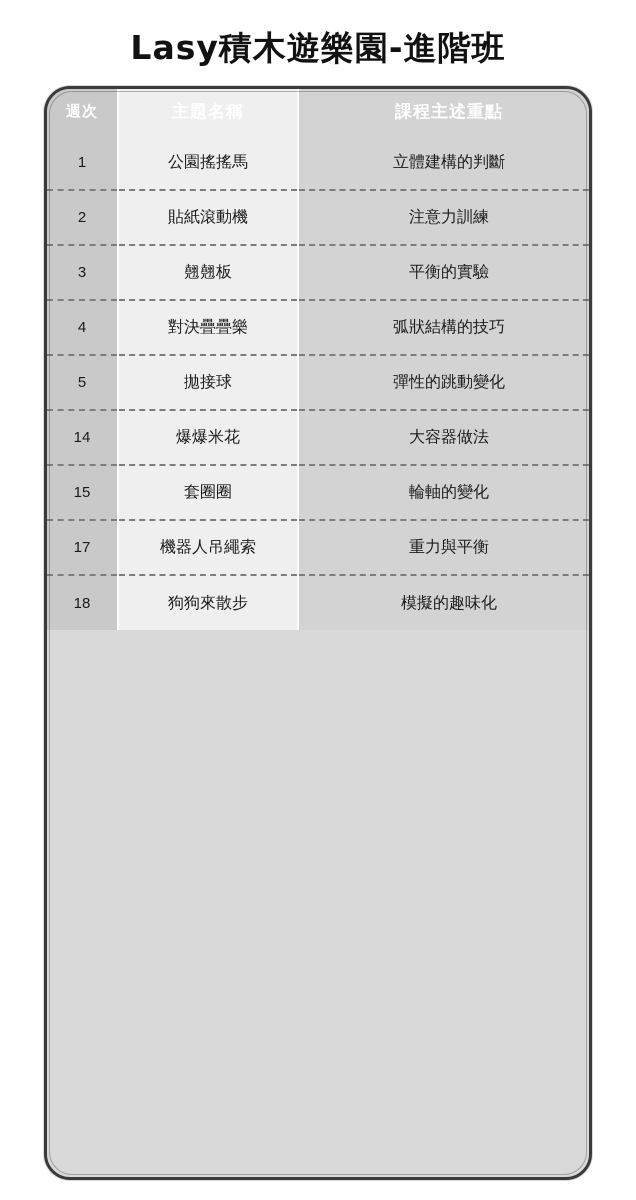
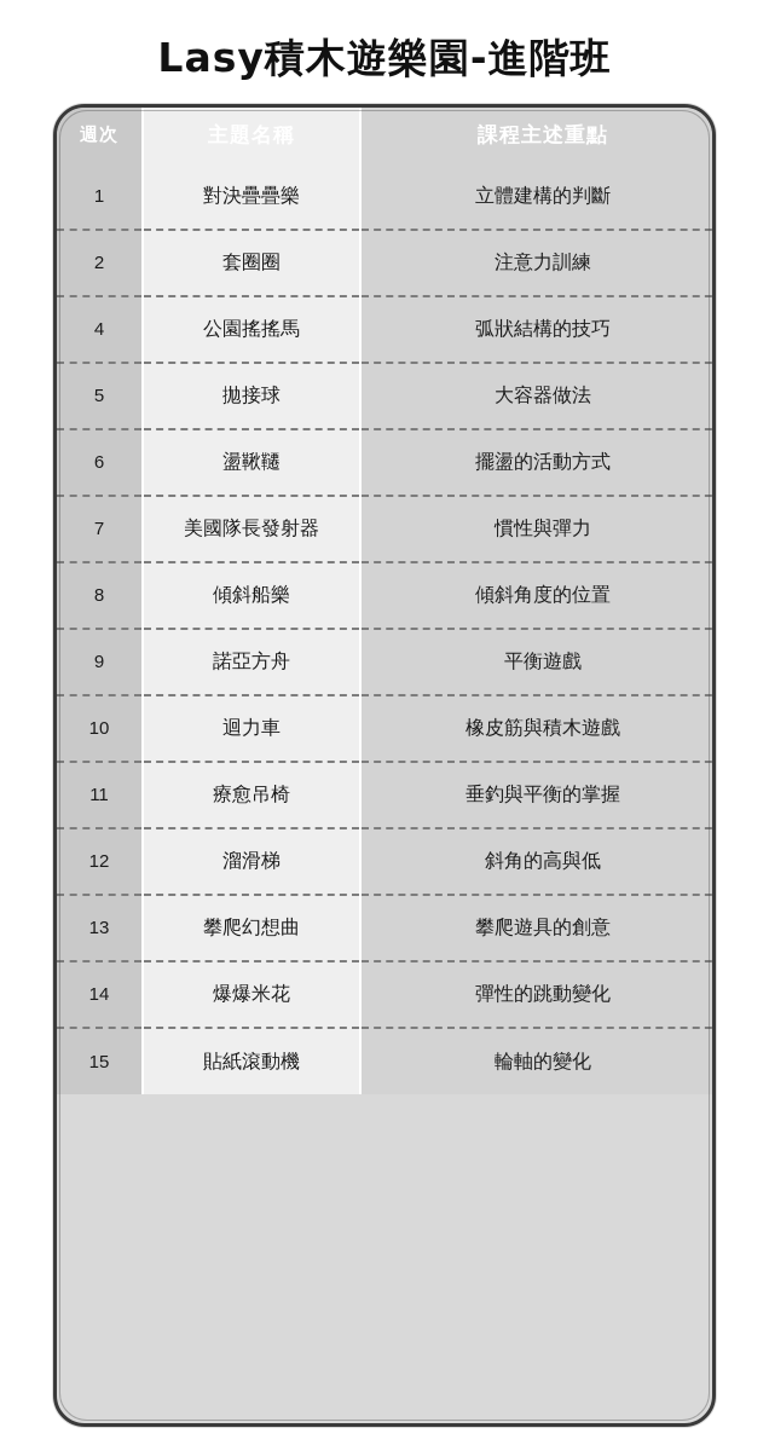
  Lasy積木遊樂園-進階班
- 1	公園搖搖馬	立體建構的判斷
+ 1	對決疊疊樂	立體建構的判斷
- 2	貼紙滾動機	注意力訓練
+ 2	套圈圈	注意力訓練
- 3	翹翹板	平衡的實驗
- 4	對決疊疊樂	弧狀結構的技巧
+ 4	公園搖搖馬	弧狀結構的技巧
- 5	拋接球	彈性的跳動變化
+ 5	拋接球	大容器做法
+ 6	盪鞦韆	擺盪的活動方式
+ 7	美國隊長發射器	慣性與彈力
+ 8	傾斜船樂	傾斜角度的位置
+ 9	諾亞方舟	平衡遊戲
+ 10	迴力車	橡皮筋與積木遊戲
+ 11	療愈吊椅	垂釣與平衡的掌握
+ 12	溜滑梯	斜角的高與低
+ 13	攀爬幻想曲	攀爬遊具的創意
- 14	爆爆米花	大容器做法
+ 14	爆爆米花	彈性的跳動變化
- 15	套圈圈	輪軸的變化
+ 15	貼紙滾動機	輪軸的變化
- 17	機器人吊繩索	重力與平衡
- 18	狗狗來散步	模擬的趣味化
